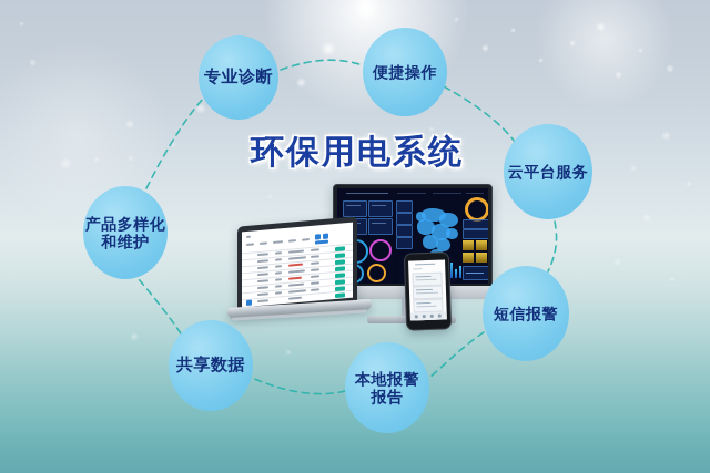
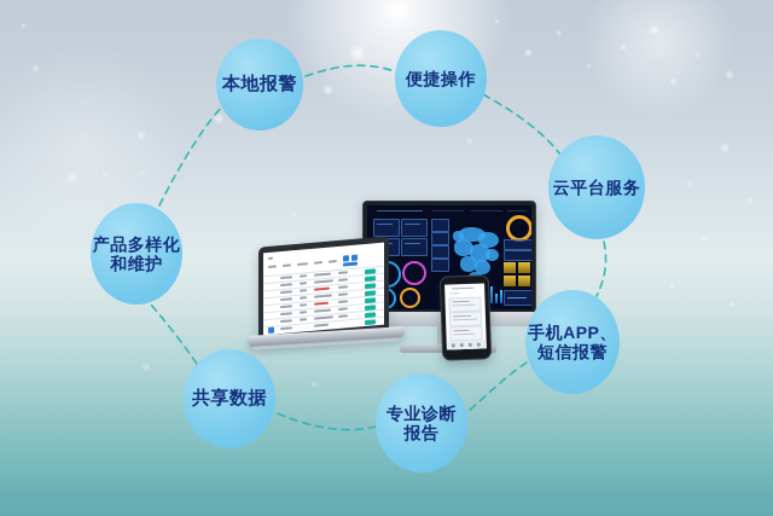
- 专业诊断
+ 本地报警
  便捷操作
  云平台服务
+ 手机APP、
  短信报警
- 本地报警
+ 专业诊断
  报告
  共享数据
  产品多样化
  和维护
- 环保用电系统
